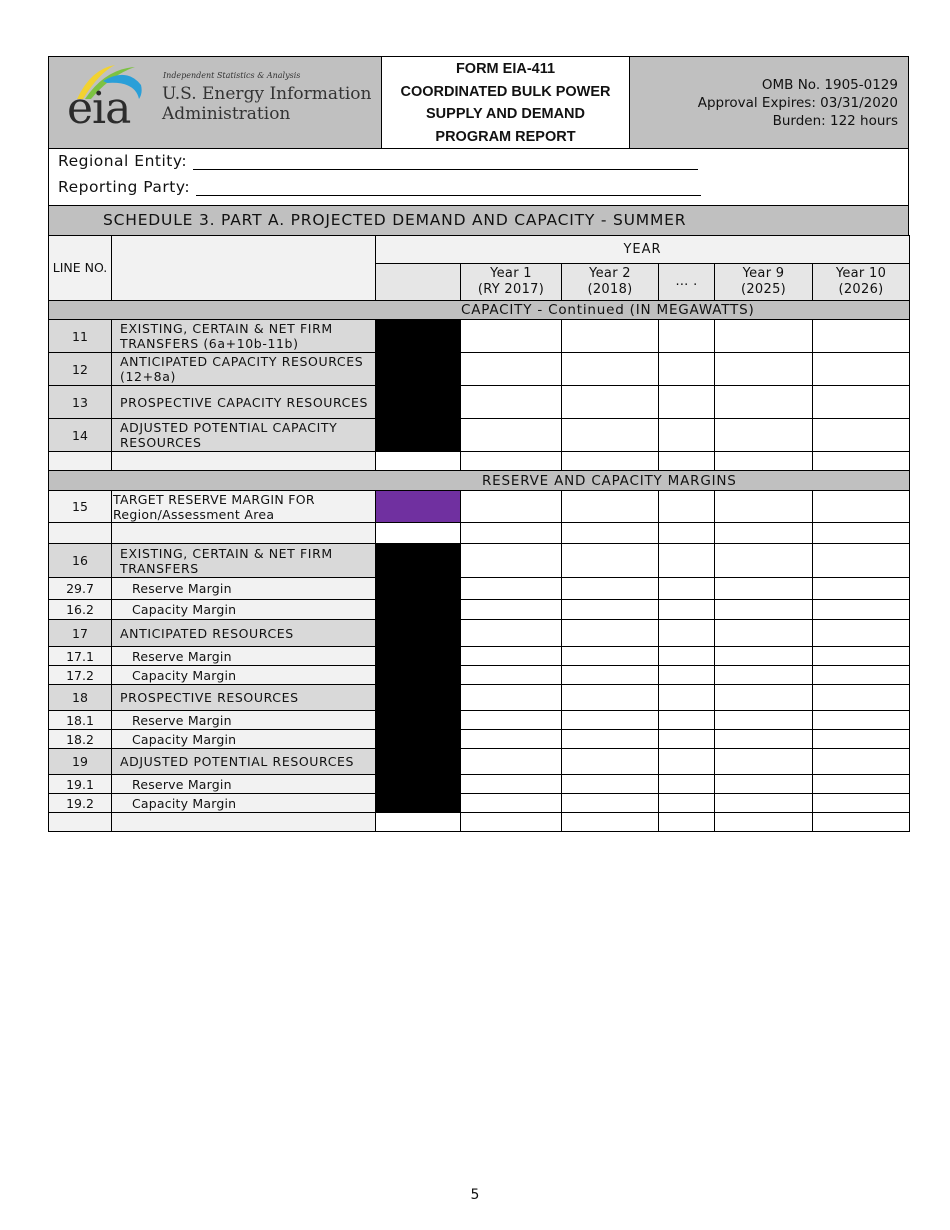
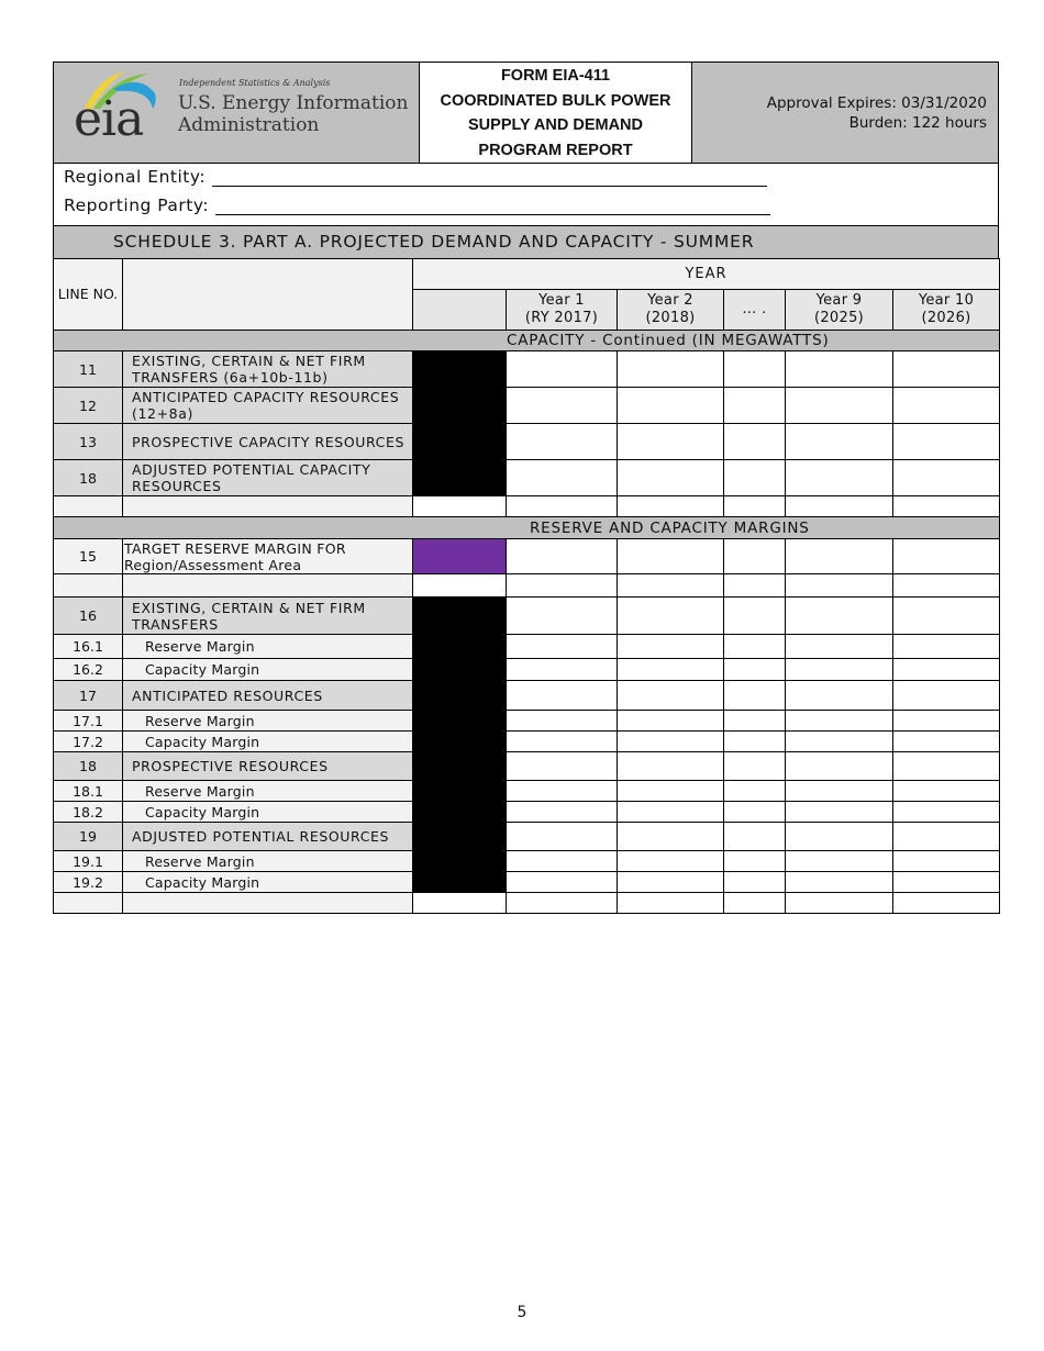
  eia
  Independent Statistics & Analysis
  U.S. Energy Information
  Administration
  FORM EIA-411
  COORDINATED BULK POWER
  SUPPLY AND DEMAND
  PROGRAM REPORT
- OMB No. 1905-0129
  Approval Expires: 03/31/2020
  Burden: 122 hours
  Regional Entity:
  Reporting Party:
  SCHEDULE 3. PART A. PROJECTED DEMAND AND CAPACITY - SUMMER
  LINE NO.		YEAR
  	Year 1(RY 2017)	Year 2(2018)	… .	Year 9(2025)	Year 10(2026)
  CAPACITY - Continued (IN MEGAWATTS)
  11	EXISTING, CERTAIN & NET FIRM TRANSFERS (6a+10b-11b)
  12	ANTICIPATED CAPACITY RESOURCES (12+8a)
  13	PROSPECTIVE CAPACITY RESOURCES
- 14	ADJUSTED POTENTIAL CAPACITY RESOURCES
+ 18	ADJUSTED POTENTIAL CAPACITY RESOURCES
  RESERVE AND CAPACITY MARGINS
  15	TARGET RESERVE MARGIN FOR Region/Assessment Area
  16	EXISTING, CERTAIN & NET FIRM TRANSFERS
- 29.7	Reserve Margin
+ 16.1	Reserve Margin
  16.2	Capacity Margin
  17	ANTICIPATED RESOURCES
  17.1	Reserve Margin
  17.2	Capacity Margin
  18	PROSPECTIVE RESOURCES
  18.1	Reserve Margin
  18.2	Capacity Margin
  19	ADJUSTED POTENTIAL RESOURCES
  19.1	Reserve Margin
  19.2	Capacity Margin
  5
